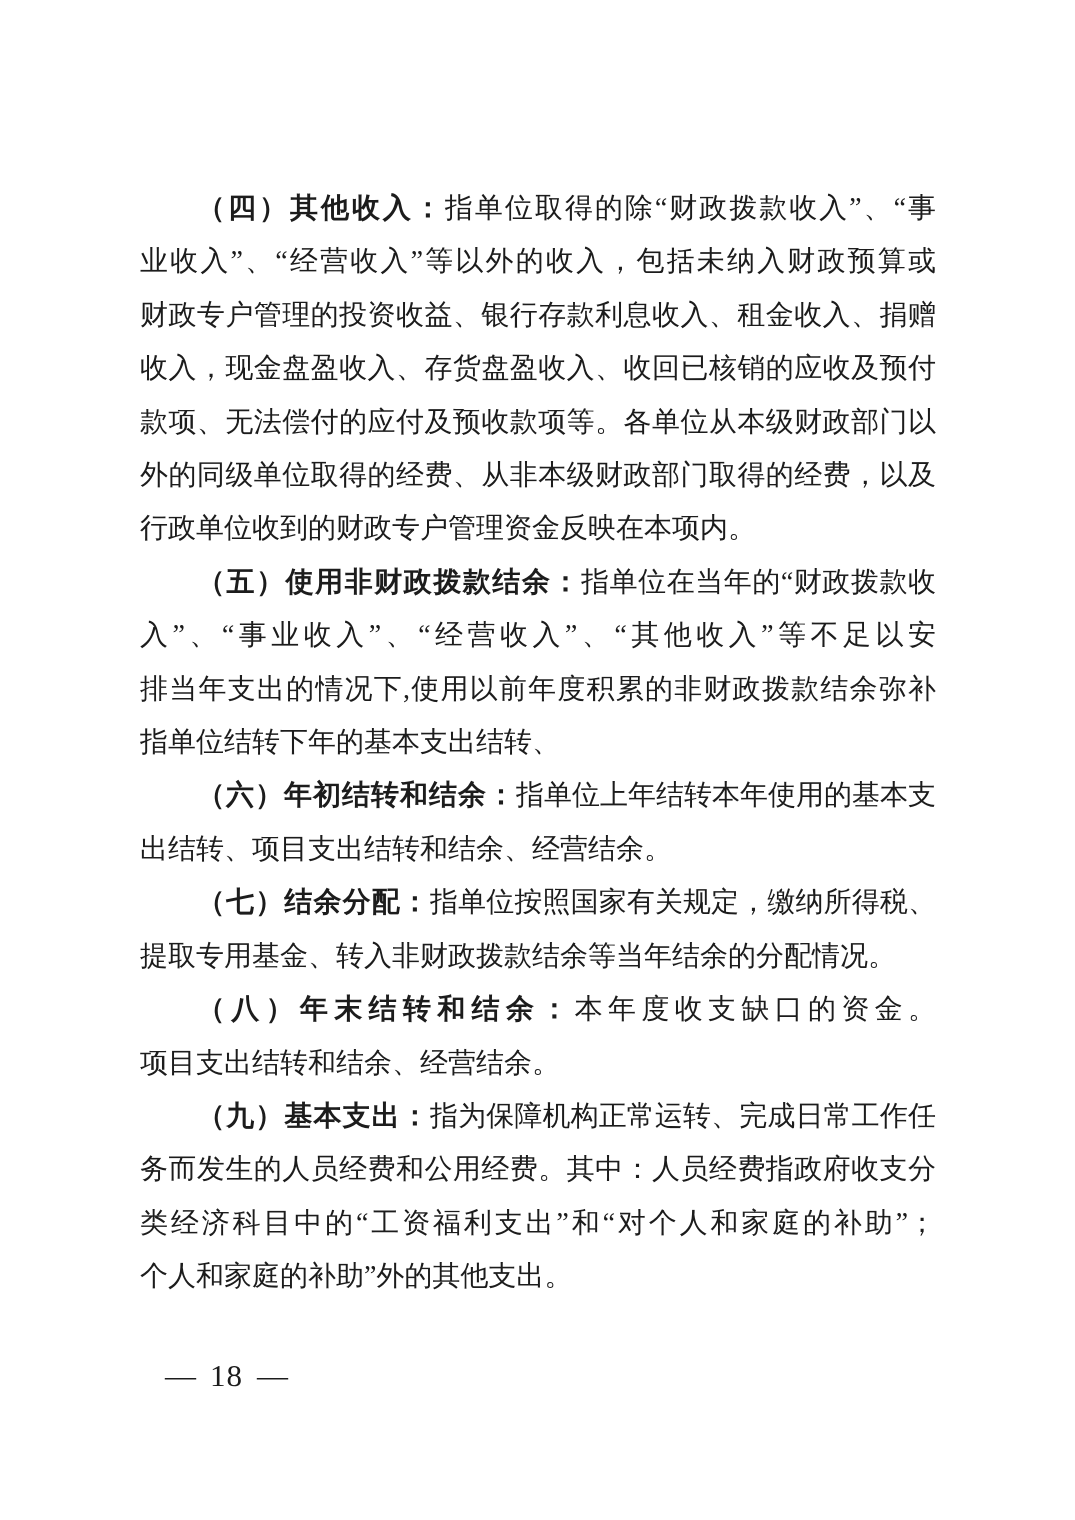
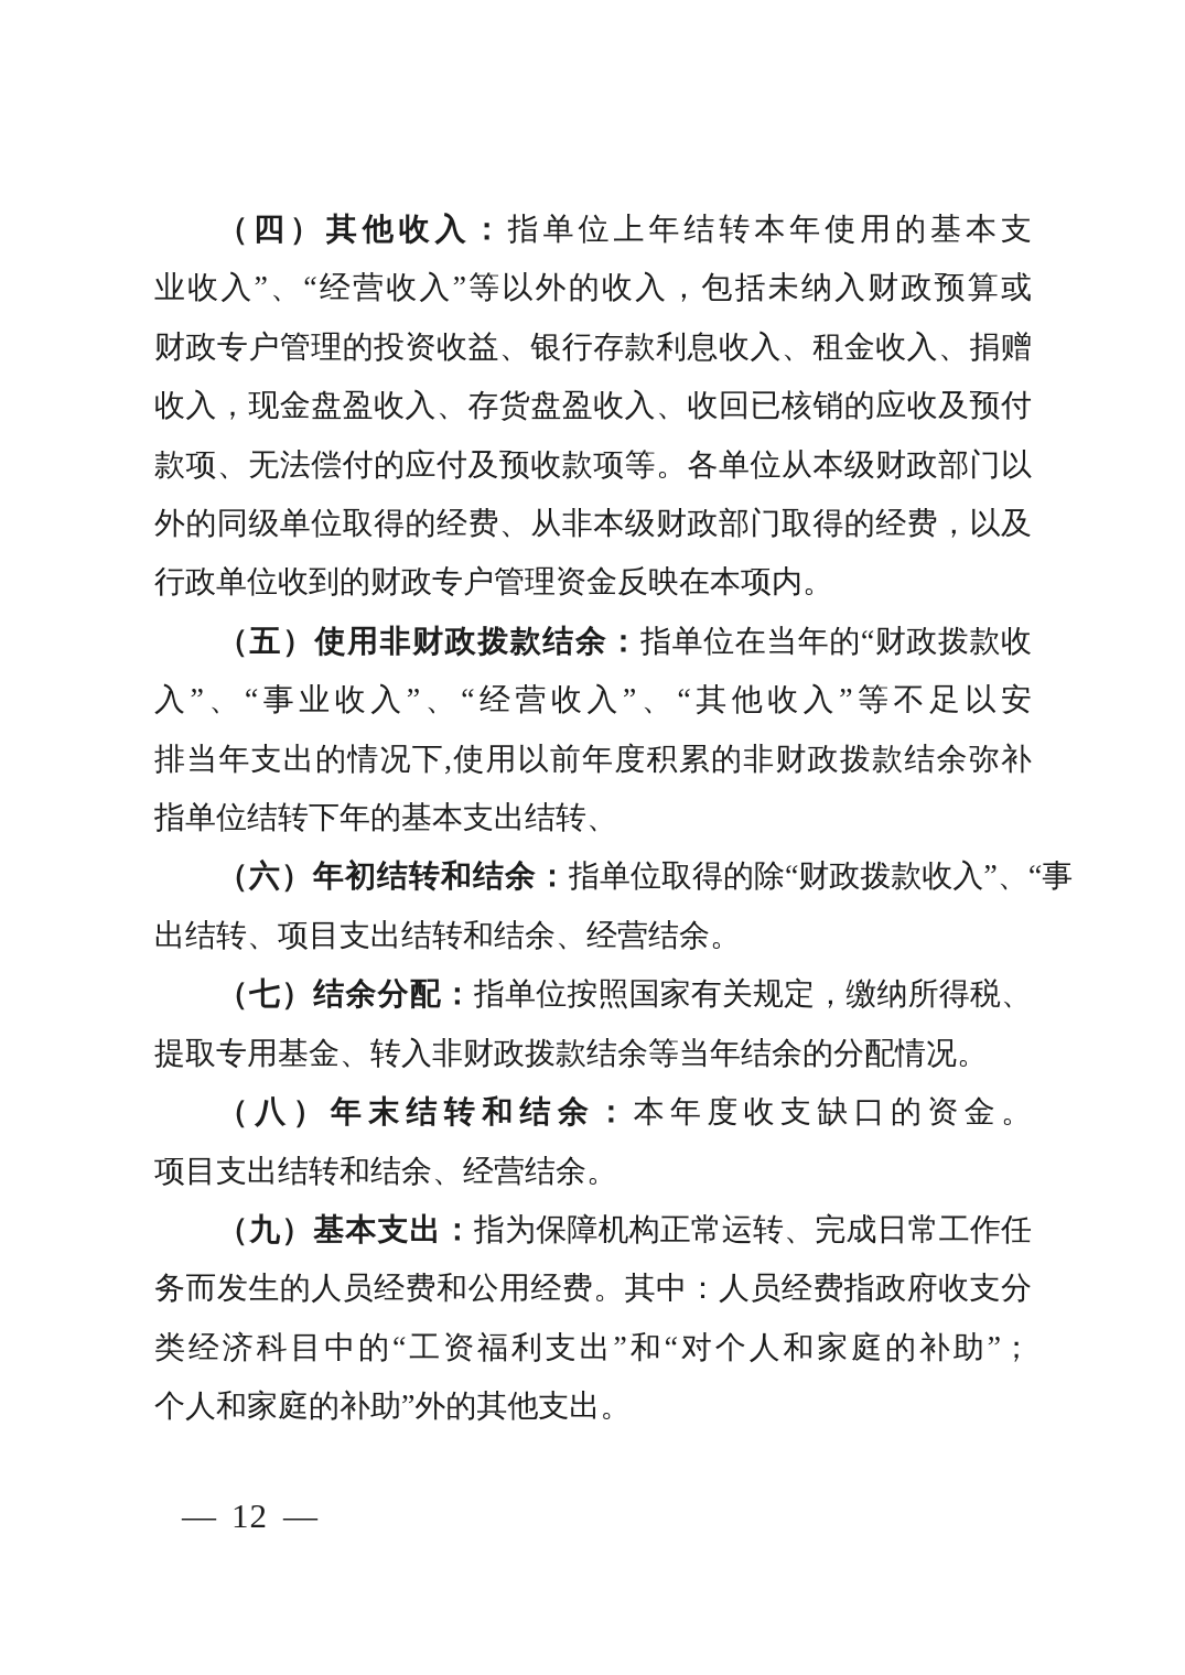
- （四）其他收入：指单位取得的除“财政拨款收入”、“事
+ （四）其他收入：指单位上年结转本年使用的基本支
  业收入”、“经营收入”等以外的收入，包括未纳入财政预算或
  财政专户管理的投资收益、银行存款利息收入、租金收入、捐赠
  收入，现金盘盈收入、存货盘盈收入、收回已核销的应收及预付
  款项、无法偿付的应付及预收款项等。各单位从本级财政部门以
  外的同级单位取得的经费、从非本级财政部门取得的经费，以及
  行政单位收到的财政专户管理资金反映在本项内。
  （五）使用非财政拨款结余：指单位在当年的“财政拨款收
  入”、“事业收入”、“经营收入”、“其他收入”等不足以安
  排当年支出的情况下,使用以前年度积累的非财政拨款结余弥补
  指单位结转下年的基本支出结转、
- （六）年初结转和结余：指单位上年结转本年使用的基本支
+ （六）年初结转和结余：指单位取得的除“财政拨款收入”、“事
  出结转、项目支出结转和结余、经营结余。
  （七）结余分配：指单位按照国家有关规定，缴纳所得税、
  提取专用基金、转入非财政拨款结余等当年结余的分配情况。
  （八）年末结转和结余：本年度收支缺口的资金。
  项目支出结转和结余、经营结余。
  （九）基本支出：指为保障机构正常运转、完成日常工作任
  务而发生的人员经费和公用经费。其中：人员经费指政府收支分
  类经济科目中的“工资福利支出”和“对个人和家庭的补助”；
  个人和家庭的补助”外的其他支出。
  —
- 18
+ 12
  —
